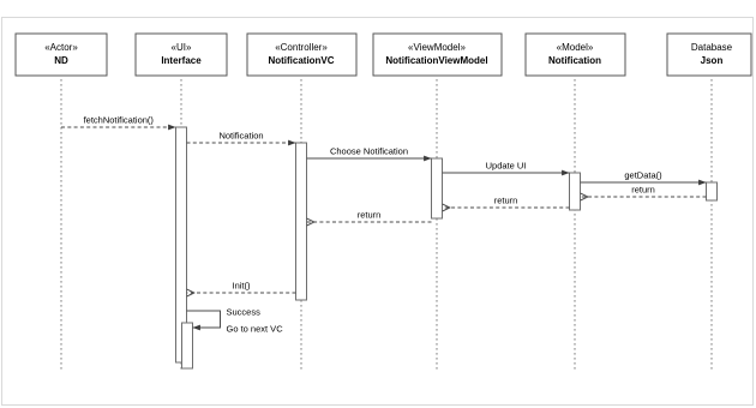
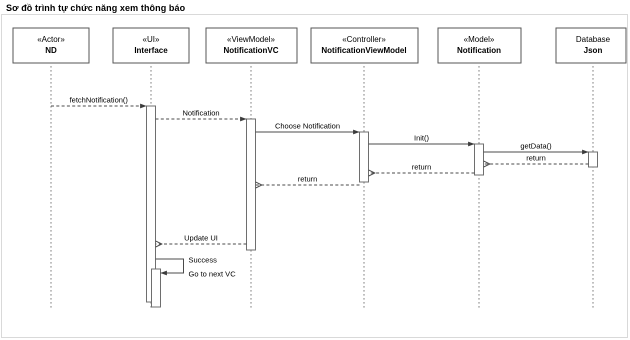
+ Sơ đồ trình tự chức năng xem thông báo
  «Actor»
  ND
  «UI»
  Interface
- «Controller»
+ «ViewModel»
  NotificationVC
- «ViewModel»
+ «Controller»
  NotificationViewModel
  «Model»
  Notification
  Database
  Json
  fetchNotification()
  Notification
  Choose Notification
- Update UI
+ Init()
  getData()
  return
  return
  return
- Init()
+ Update UI
  Success
  Go to next VC
